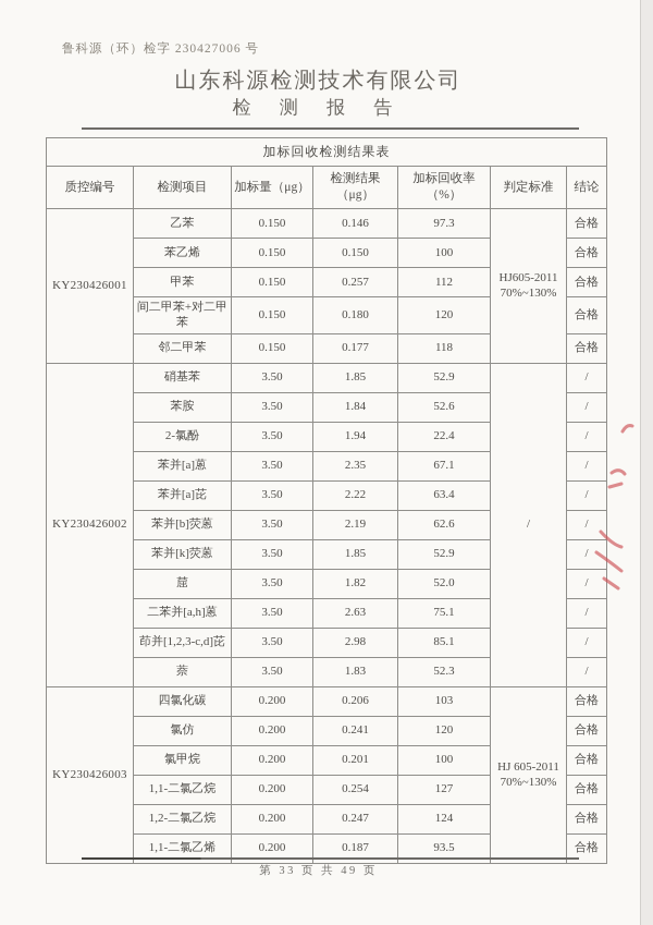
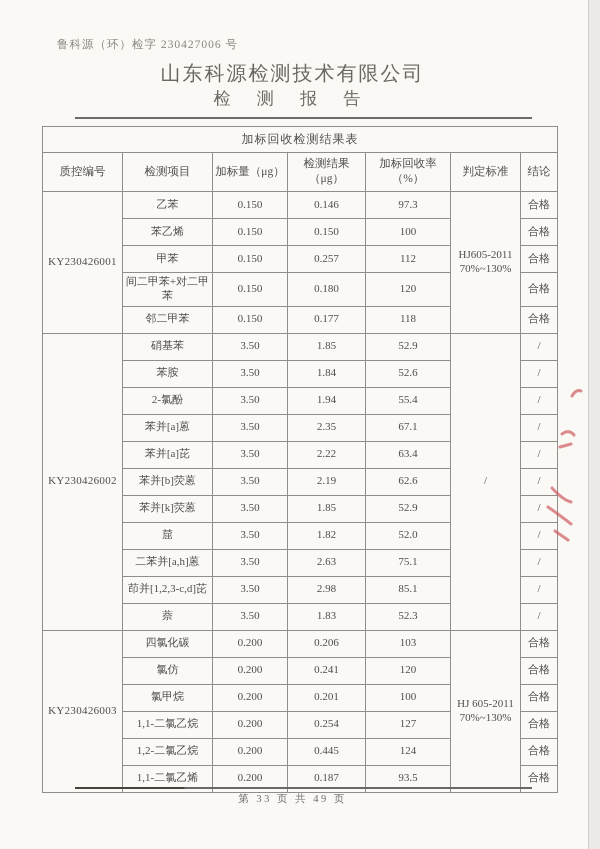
  鲁科源（环）检字 230427006 号
  山东科源检测技术有限公司
  检 测 报 告
  加标回收检测结果表
  质控编号	检测项目	加标量（μg）	检测结果（μg）	加标回收率（%）	判定标准	结论
  KY230426001	乙苯	0.150	0.146	97.3	HJ605-201170%~130%	合格
  苯乙烯	0.150	0.150	100	合格
  甲苯	0.150	0.257	112	合格
  间二甲苯+对二甲苯	0.150	0.180	120	合格
  邻二甲苯	0.150	0.177	118	合格
  KY230426002	硝基苯	3.50	1.85	52.9	/	/
  苯胺	3.50	1.84	52.6	/
- 2-氯酚	3.50	1.94	22.4	/
+ 2-氯酚	3.50	1.94	55.4	/
  苯并[a]蒽	3.50	2.35	67.1	/
  苯并[a]芘	3.50	2.22	63.4	/
  苯并[b]荧蒽	3.50	2.19	62.6	/
  苯并[k]荧蒽	3.50	1.85	52.9	/
  䓛	3.50	1.82	52.0	/
  二苯并[a,h]蒽	3.50	2.63	75.1	/
  茚并[1,2,3-c,d]芘	3.50	2.98	85.1	/
  萘	3.50	1.83	52.3	/
  KY230426003	四氯化碳	0.200	0.206	103	HJ 605-201170%~130%	合格
  氯仿	0.200	0.241	120	合格
  氯甲烷	0.200	0.201	100	合格
  1,1-二氯乙烷	0.200	0.254	127	合格
- 1,2-二氯乙烷	0.200	0.247	124	合格
+ 1,2-二氯乙烷	0.200	0.445	124	合格
  1,1-二氯乙烯	0.200	0.187	93.5	合格
  第 33 页 共 49 页
